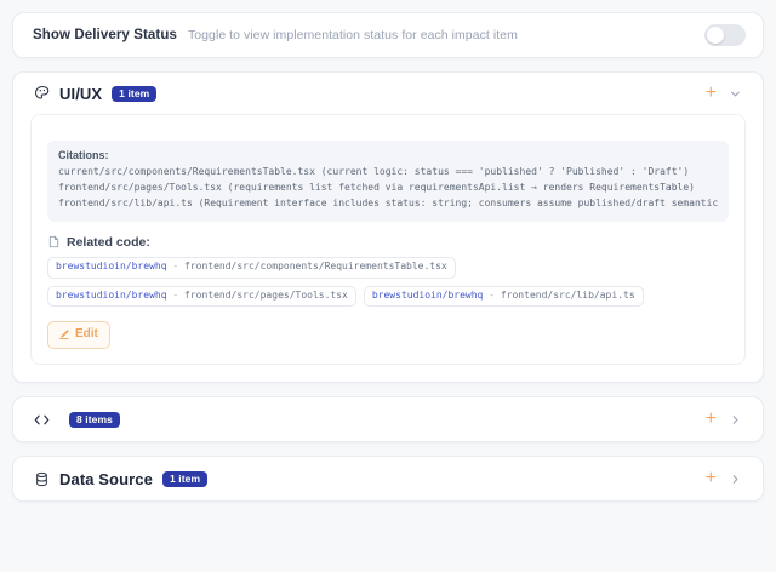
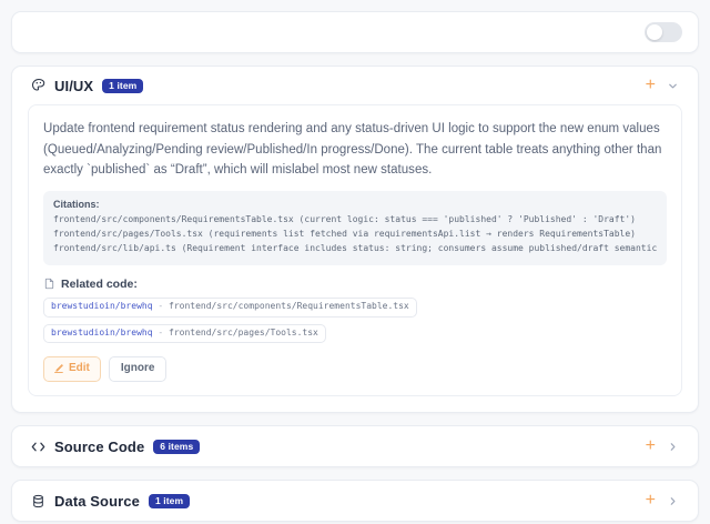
- Show Delivery Status
- Toggle to view implementation status for each impact item
  UI/UX
  1 item
  +
+ Update frontend requirement status rendering and any status-driven UI logic to support the new enum values (Queued/Analyzing/Pending review/Published/In progress/Done). The current table treats anything other than exactly `published` as “Draft”, which will mislabel most new statuses.
  Citations:
- current/src/components/RequirementsTable.tsx (current logic: status === 'published' ? 'Published' : 'Draft')
+ frontend/src/components/RequirementsTable.tsx (current logic: status === 'published' ? 'Published' : 'Draft')
  frontend/src/pages/Tools.tsx (requirements list fetched via requirementsApi.list → renders RequirementsTable)
  frontend/src/lib/api.ts (Requirement interface includes status: string; consumers assume published/draft semantic
  Related code:
  brewstudioin/brewhq - frontend/src/components/RequirementsTable.tsx
  brewstudioin/brewhq - frontend/src/pages/Tools.tsx
- brewstudioin/brewhq - frontend/src/lib/api.ts
  Edit
+ Ignore
+ Source Code
- 8 items
+ 6 items
  +
  Data Source
  1 item
  +
